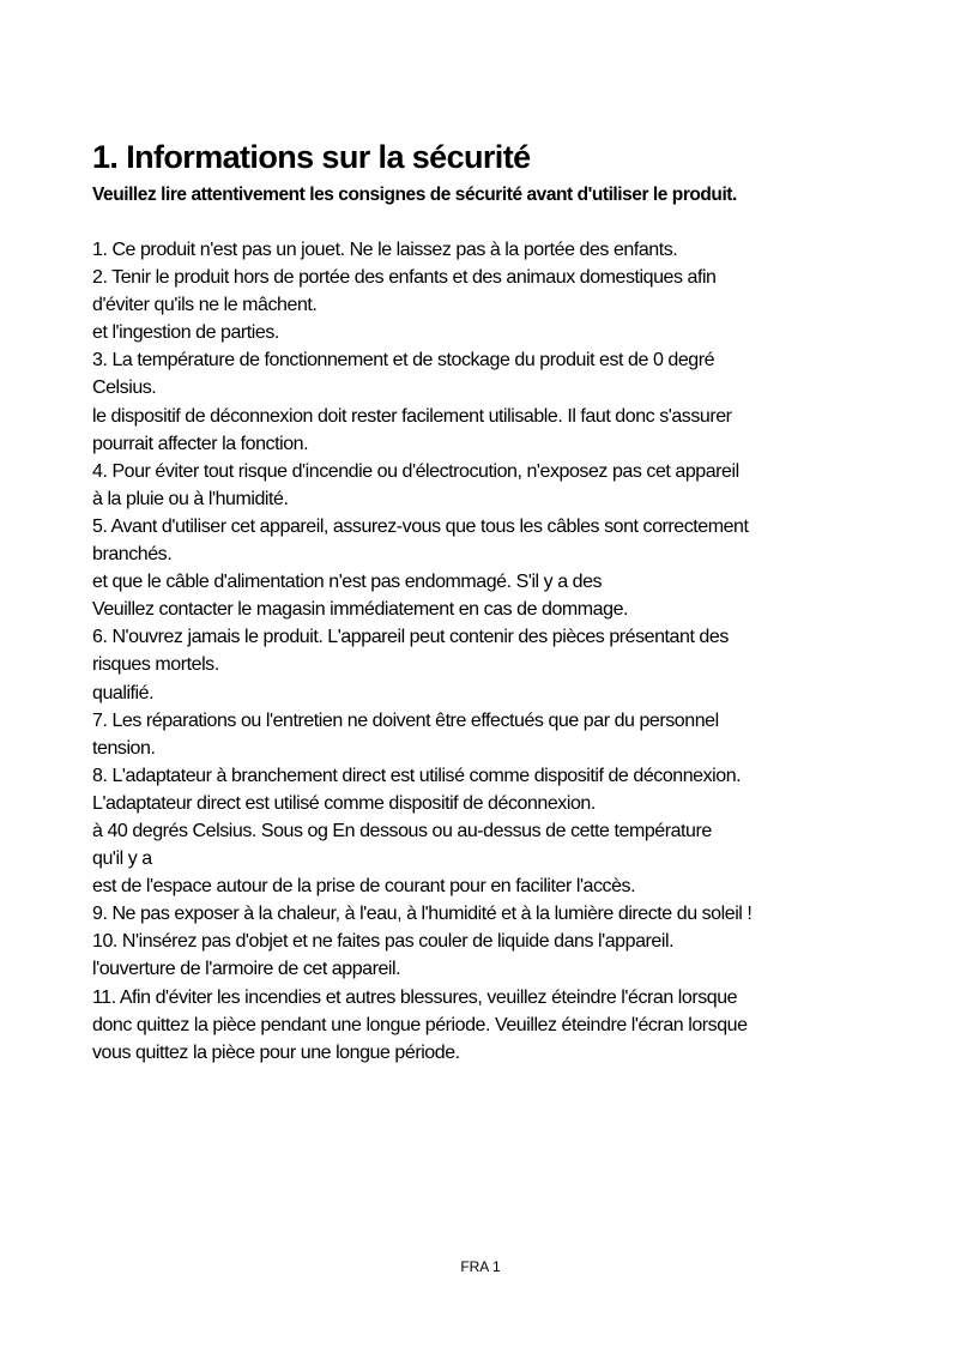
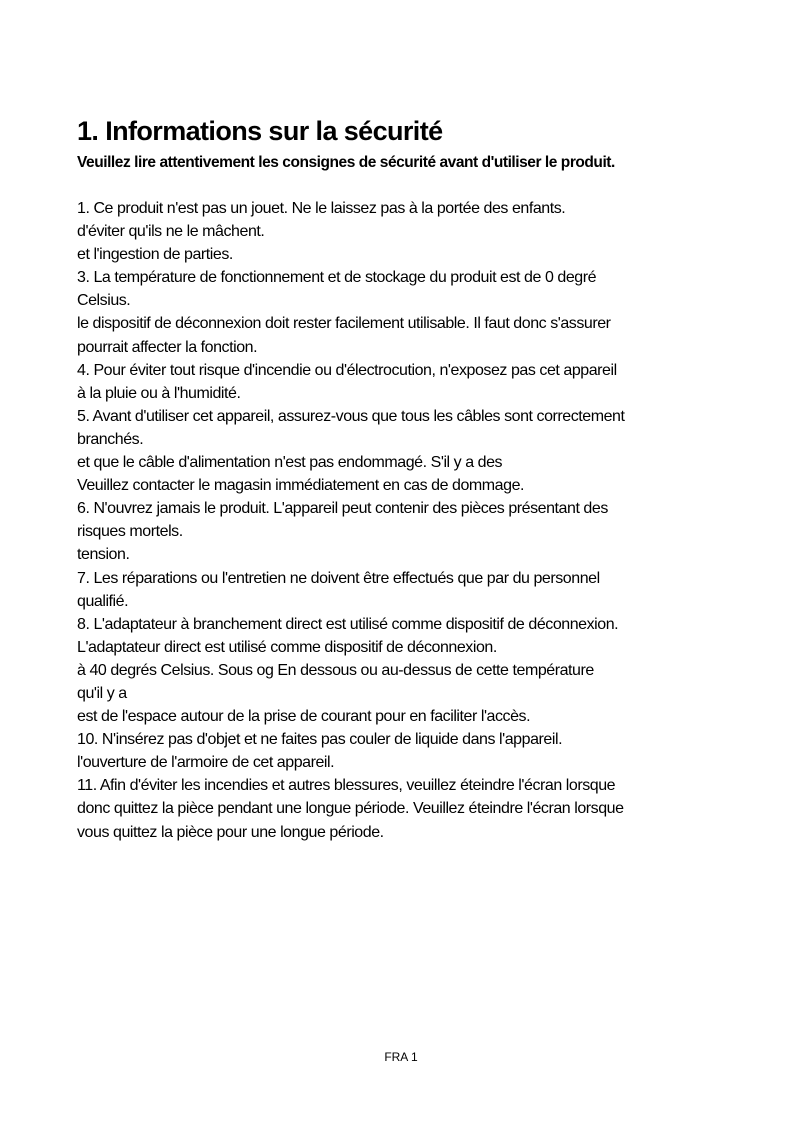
  1. Informations sur la sécurité
  Veuillez lire attentivement les consignes de sécurité avant d'utiliser le produit.
  1. Ce produit n'est pas un jouet. Ne le laissez pas à la portée des enfants.
- 2. Tenir le produit hors de portée des enfants et des animaux domestiques afin
  d'éviter qu'ils ne le mâchent.
  et l'ingestion de parties.
  3. La température de fonctionnement et de stockage du produit est de 0 degré
  Celsius.
  le dispositif de déconnexion doit rester facilement utilisable. Il faut donc s'assurer
  pourrait affecter la fonction.
  4. Pour éviter tout risque d'incendie ou d'électrocution, n'exposez pas cet appareil
  à la pluie ou à l'humidité.
  5. Avant d'utiliser cet appareil, assurez-vous que tous les câbles sont correctement
  branchés.
  et que le câble d'alimentation n'est pas endommagé. S'il y a des
  Veuillez contacter le magasin immédiatement en cas de dommage.
  6. N'ouvrez jamais le produit. L'appareil peut contenir des pièces présentant des
  risques mortels.
- qualifié.
+ tension.
  7. Les réparations ou l'entretien ne doivent être effectués que par du personnel
- tension.
+ qualifié.
  8. L'adaptateur à branchement direct est utilisé comme dispositif de déconnexion.
  L'adaptateur direct est utilisé comme dispositif de déconnexion.
  à 40 degrés Celsius. Sous og En dessous ou au-dessus de cette température
  qu'il y a
  est de l'espace autour de la prise de courant pour en faciliter l'accès.
- 9. Ne pas exposer à la chaleur, à l'eau, à l'humidité et à la lumière directe du soleil !
  10. N'insérez pas d'objet et ne faites pas couler de liquide dans l'appareil.
  l'ouverture de l'armoire de cet appareil.
  11. Afin d'éviter les incendies et autres blessures, veuillez éteindre l'écran lorsque
  donc quittez la pièce pendant une longue période. Veuillez éteindre l'écran lorsque
  vous quittez la pièce pour une longue période.
  FRA 1
